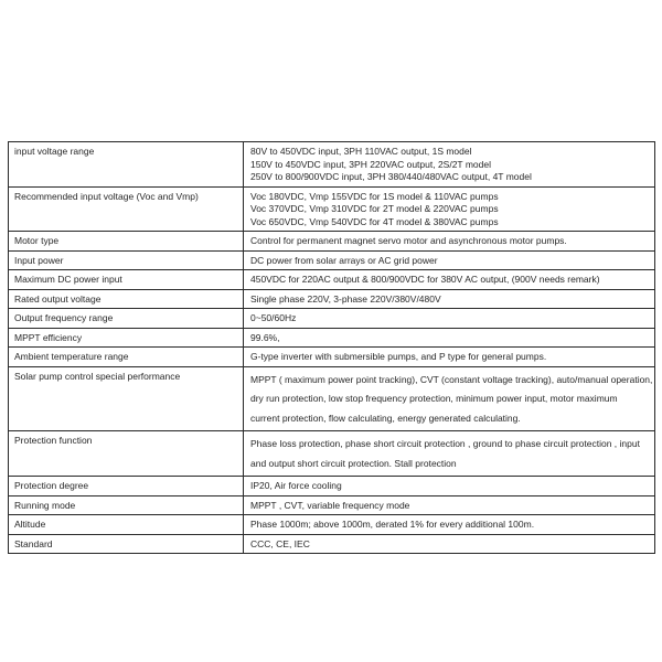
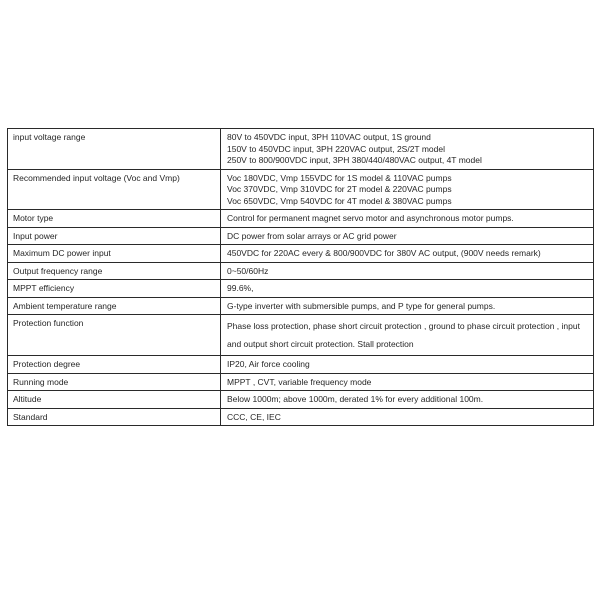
- input voltage range	80V to 450VDC input, 3PH 110VAC output, 1S model150V to 450VDC input, 3PH 220VAC output, 2S/2T model250V to 800/900VDC input, 3PH 380/440/480VAC output, 4T model
+ input voltage range	80V to 450VDC input, 3PH 110VAC output, 1S ground150V to 450VDC input, 3PH 220VAC output, 2S/2T model250V to 800/900VDC input, 3PH 380/440/480VAC output, 4T model
  Recommended input voltage (Voc and Vmp)	Voc 180VDC, Vmp 155VDC for 1S model & 110VAC pumpsVoc 370VDC, Vmp 310VDC for 2T model & 220VAC pumpsVoc 650VDC, Vmp 540VDC for 4T model & 380VAC pumps
  Motor type	Control for permanent magnet servo motor and asynchronous motor pumps.
  Input power	DC power from solar arrays or AC grid power
- Maximum DC power input	450VDC for 220AC output & 800/900VDC for 380V AC output, (900V needs remark)
+ Maximum DC power input	450VDC for 220AC every & 800/900VDC for 380V AC output, (900V needs remark)
- Rated output voltage	Single phase 220V, 3-phase 220V/380V/480V
  Output frequency range	0~50/60Hz
  MPPT efficiency	99.6%,
  Ambient temperature range	G-type inverter with submersible pumps, and P type for general pumps.
- Solar pump control special performance	MPPT ( maximum power point tracking), CVT (constant voltage tracking), auto/manual operation,dry run protection, low stop frequency protection, minimum power input, motor maximumcurrent protection, flow calculating, energy generated calculating.
  Protection function	Phase loss protection, phase short circuit protection , ground to phase circuit protection , inputand output short circuit protection. Stall protection
  Protection degree	IP20, Air force cooling
  Running mode	MPPT , CVT, variable frequency mode
- Altitude	Phase 1000m; above 1000m, derated 1% for every additional 100m.
+ Altitude	Below 1000m; above 1000m, derated 1% for every additional 100m.
  Standard	CCC, CE, IEC
